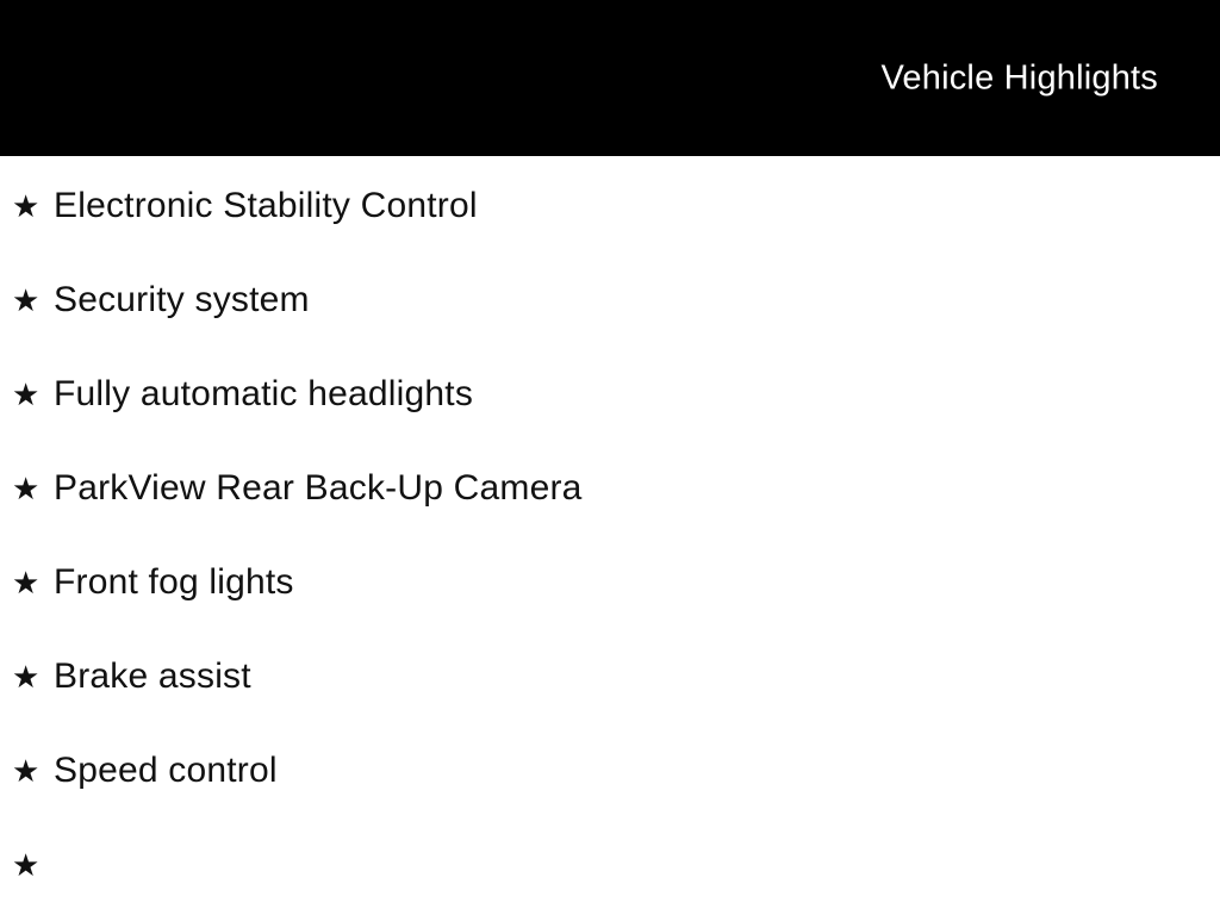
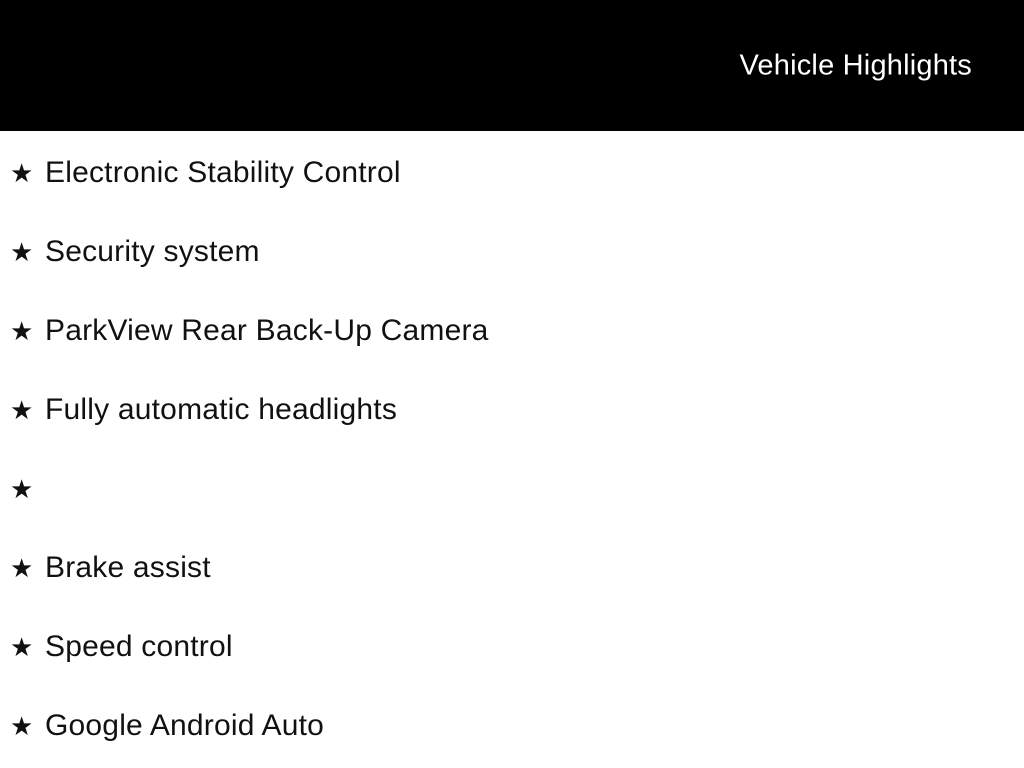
  Vehicle Highlights
  ★
  Electronic Stability Control
  ★
  Security system
  ★
- Fully automatic headlights
+ ParkView Rear Back-Up Camera
  ★
- ParkView Rear Back-Up Camera
+ Fully automatic headlights
  ★
- Front fog lights
  ★
  Brake assist
  ★
  Speed control
  ★
+ Google Android Auto
